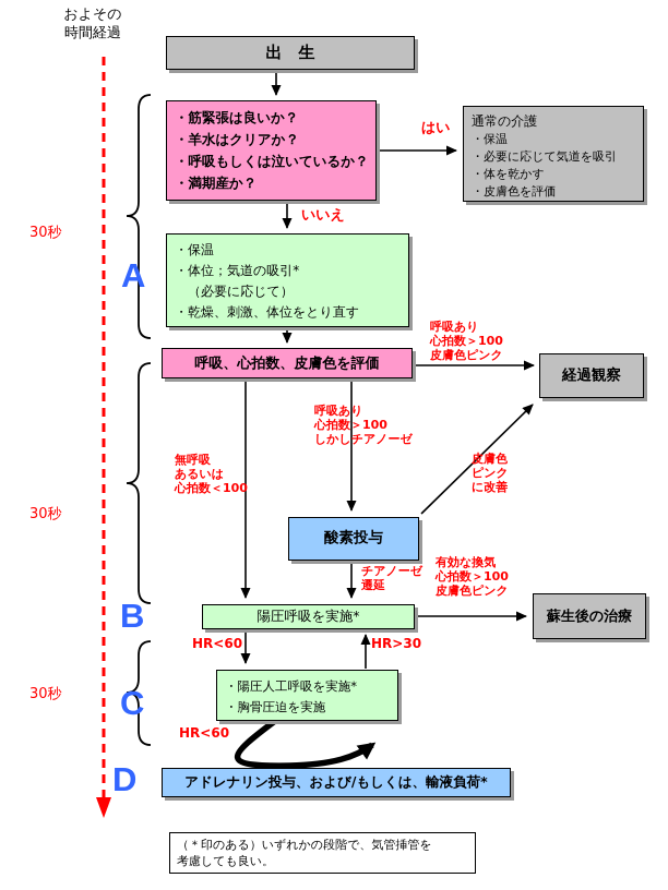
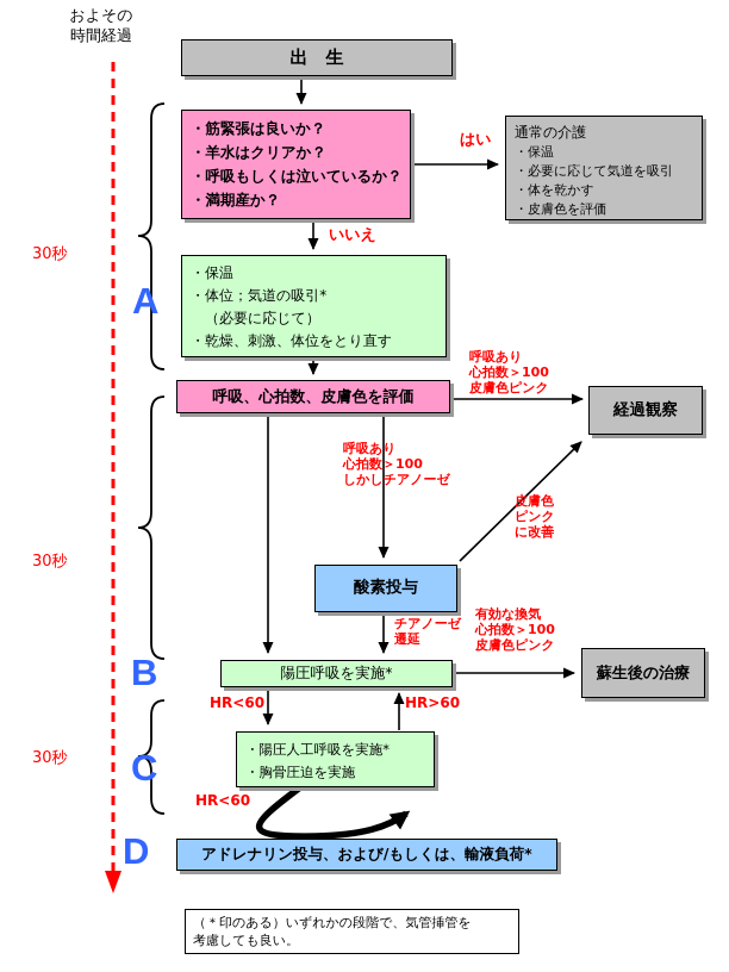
  およその
  時間経過
  30秒
  30秒
  30秒
  A
  B
  C
  D
  出 生
  ・筋緊張は良いか？
  ・羊水はクリアか？
  ・呼吸もしくは泣いているか？
  ・満期産か？
  通常の介護
  ・保温
  ・必要に応じて気道を吸引
  ・体を乾かす
  ・皮膚色を評価
  ・保温
  ・体位；気道の吸引*
  （必要に応じて）
  ・乾燥、刺激、体位をとり直す
  呼吸、心拍数、皮膚色を評価
  経過観察
  酸素投与
  陽圧呼吸を実施*
  蘇生後の治療
  ・陽圧人工呼吸を実施*
  ・胸骨圧迫を実施
  アドレナリン投与、および/もしくは、輸液負荷*
  （＊印のある）いずれかの段階で、気管挿管を
  考慮しても良い。
  はい
  いいえ
  呼吸あり
  心拍数＞100
  皮膚色ピンク
  呼吸あり
  心拍数＞100
  しかしチアノーゼ
- 無呼吸
- あるいは
- 心拍数＜100
  皮膚色
  ピンク
  に改善
  チアノーゼ
  遷延
  有効な換気
  心拍数＞100
  皮膚色ピンク
  HR<60
- HR>30
+ HR>60
  HR<60
